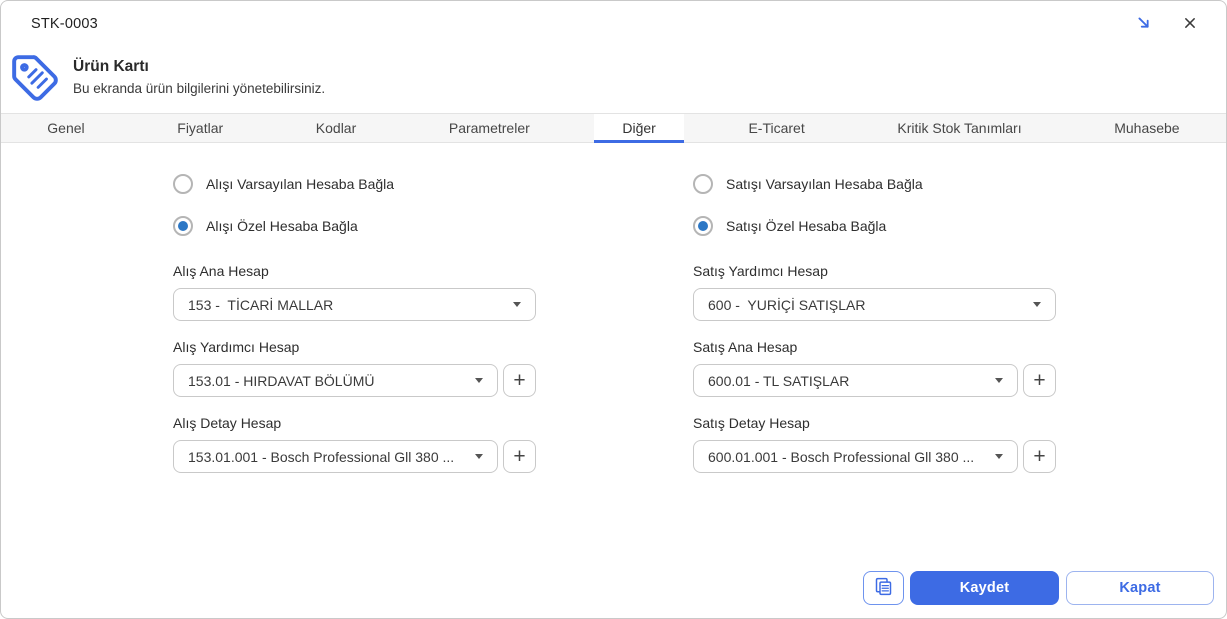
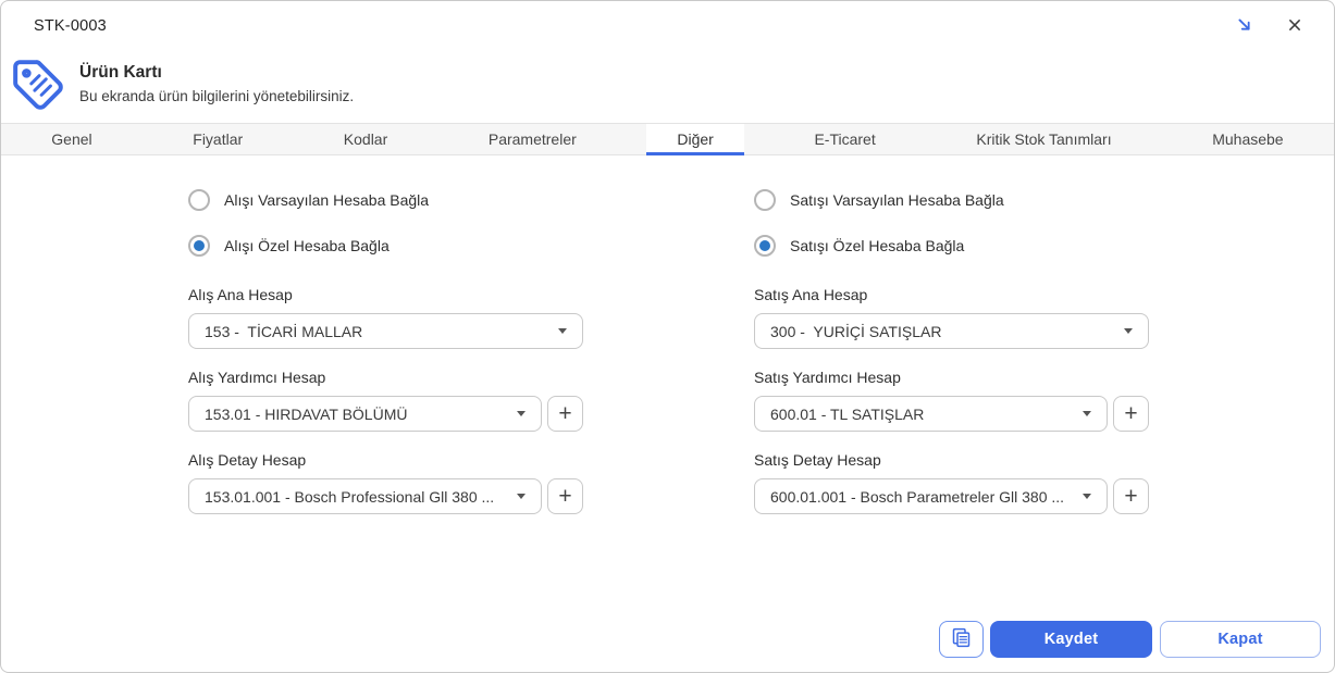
  STK-0003
  Ürün Kartı
  Bu ekranda ürün bilgilerini yönetebilirsiniz.
  Genel
  Fiyatlar
  Kodlar
  Parametreler
  Diğer
  E-Ticaret
  Kritik Stok Tanımları
  Muhasebe
  Alışı Varsayılan Hesaba Bağla
  Alışı Özel Hesaba Bağla
  Alış Ana Hesap
  153 - TİCARİ MALLAR
  Alış Yardımcı Hesap
  153.01 - HIRDAVAT BÖLÜMÜ
  +
  Alış Detay Hesap
  153.01.001 - Bosch Professional Gll 380 ...
  +
  Satışı Varsayılan Hesaba Bağla
  Satışı Özel Hesaba Bağla
- Satış Yardımcı Hesap
+ Satış Ana Hesap
- 600 - YURİÇİ SATIŞLAR
+ 300 - YURİÇİ SATIŞLAR
- Satış Ana Hesap
+ Satış Yardımcı Hesap
  600.01 - TL SATIŞLAR
  +
  Satış Detay Hesap
- 600.01.001 - Bosch Professional Gll 380 ...
+ 600.01.001 - Bosch Parametreler Gll 380 ...
  +
  Kaydet
  Kapat
